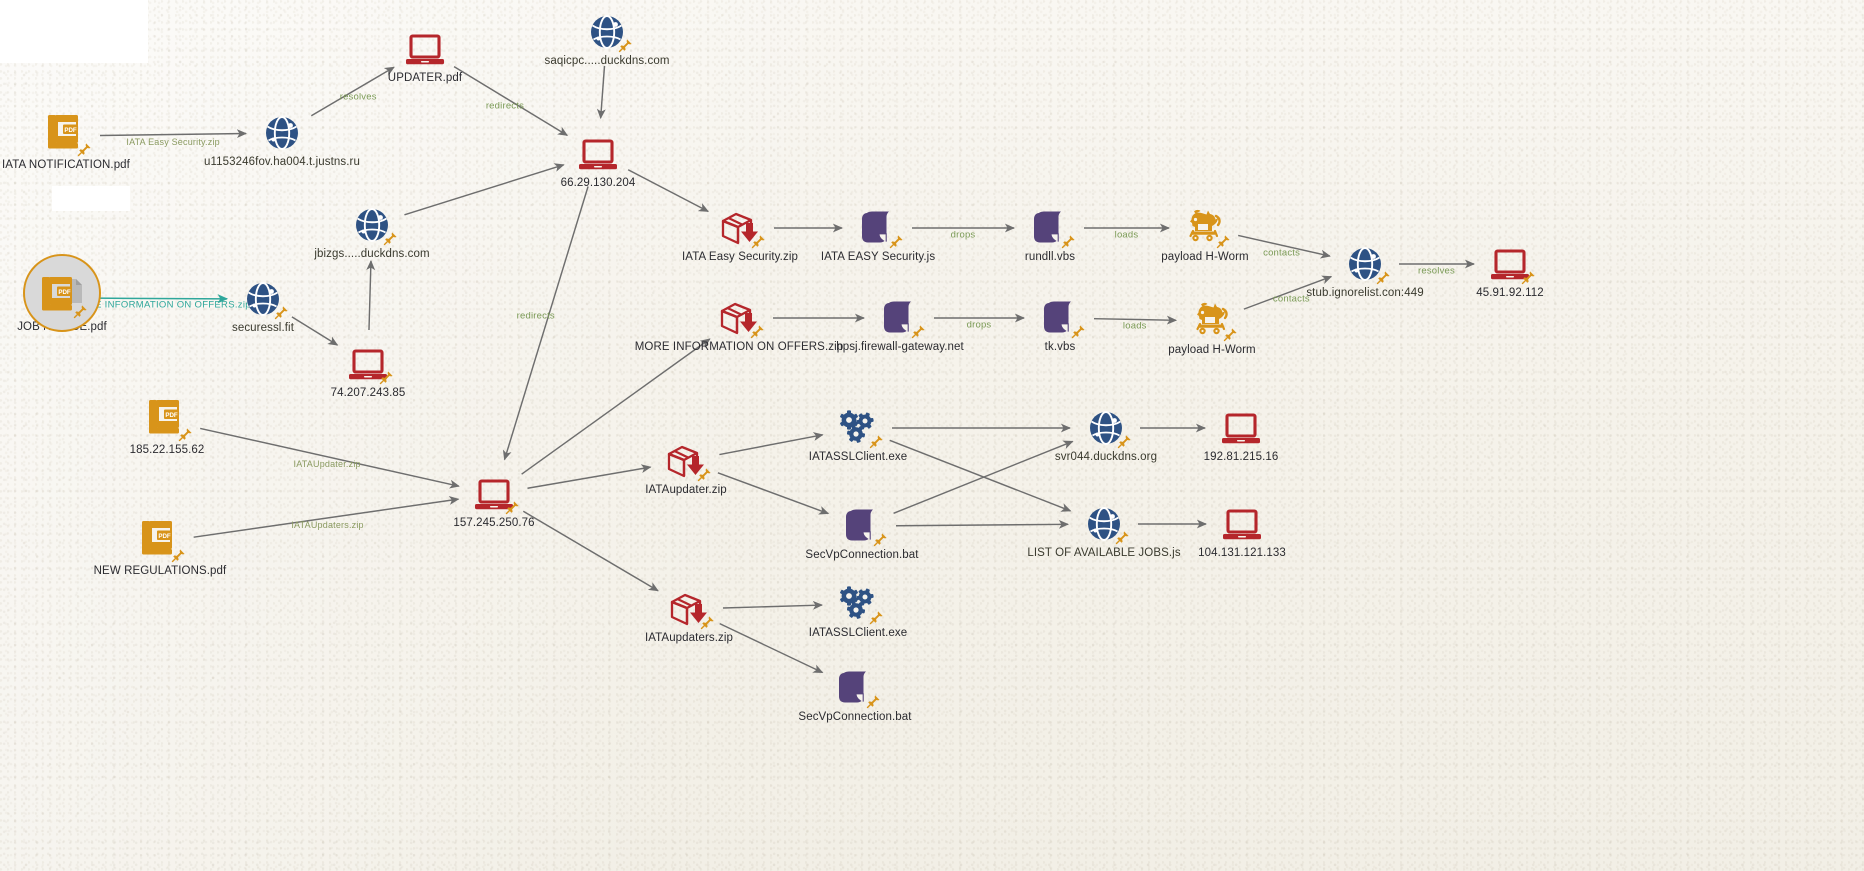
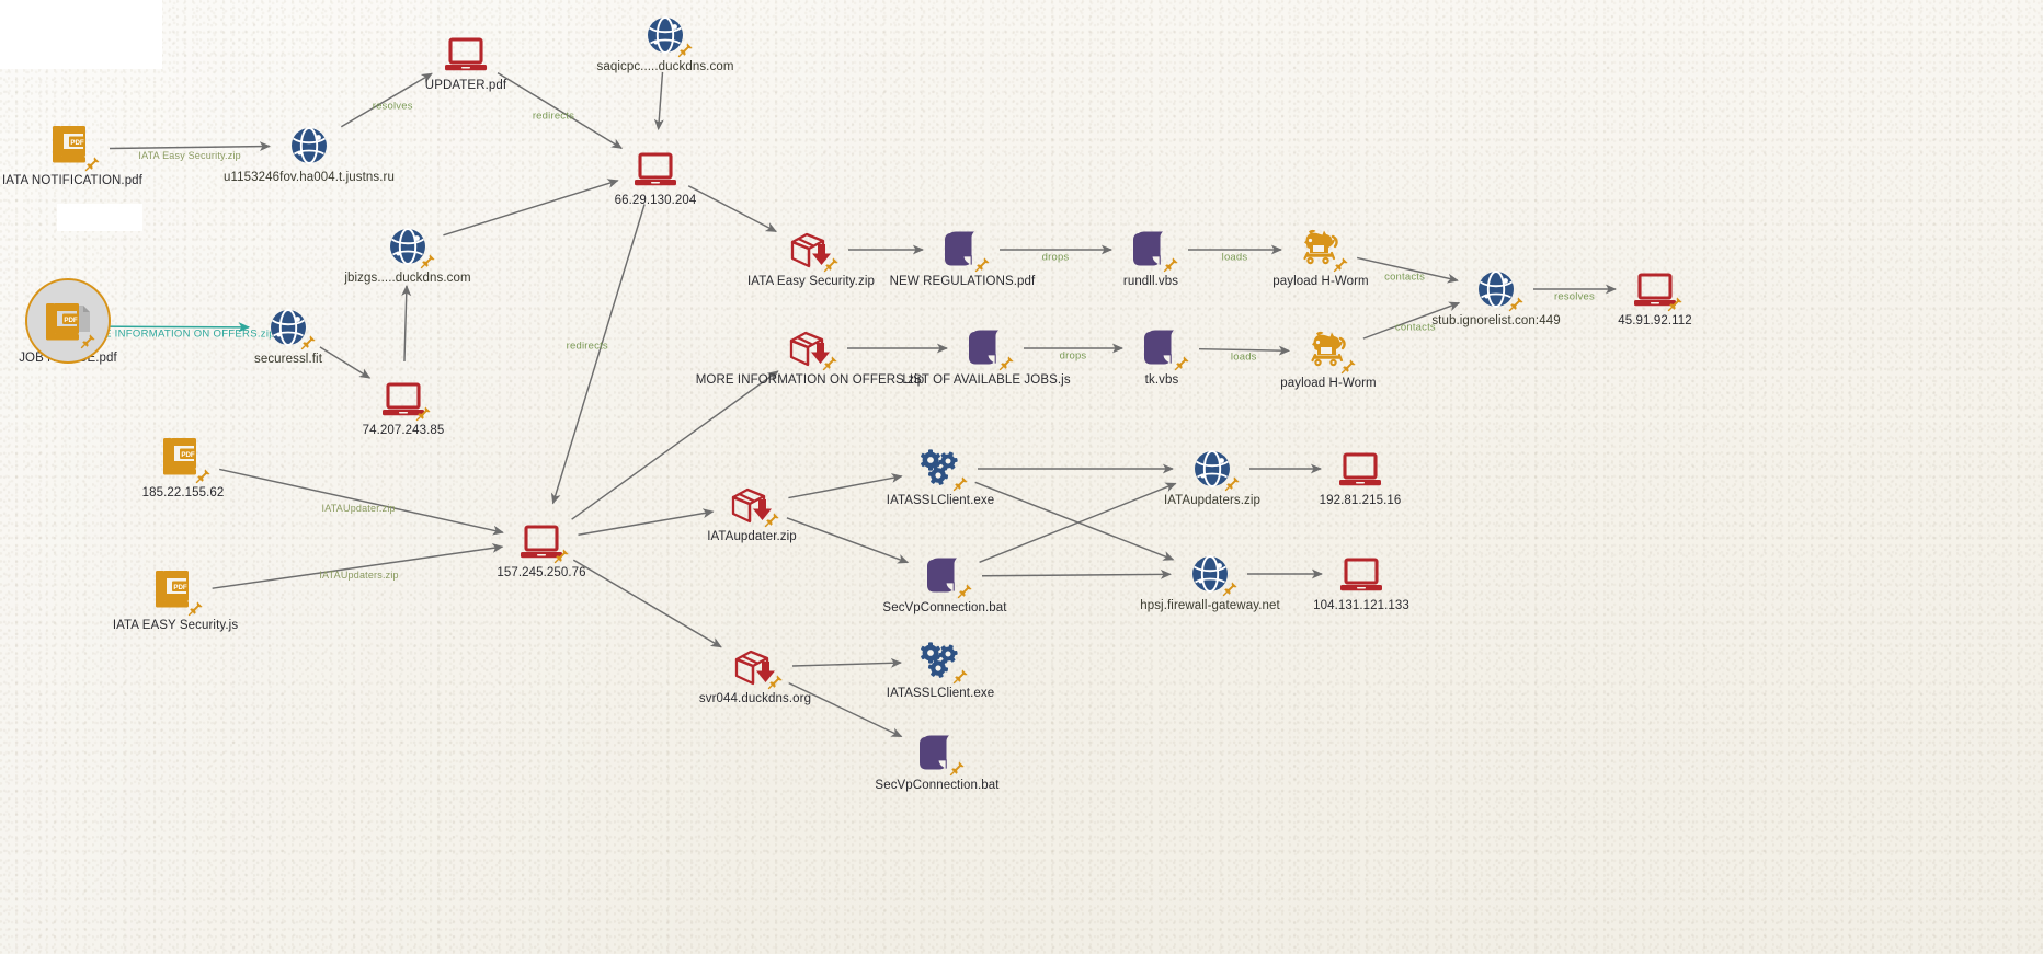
  IATA Easy Security.zip
  INFORMATION ON OFFERS.zip
  resolves
  redirects
  redirects
  drops
  loads
  contacts
  drops
  loads
  contacts
  resolves
  IATAUpdater.zip
  IATAUpdaters.zip
  IATA NOTIFICATION.pdf
  185.22.155.62
- NEW REGULATIONS.pdf
+ IATA EASY Security.js
  u1153246fov.ha004.t.justns.ru
  securessl.fit
  jbizgs.....duckdns.com
  saqicpc.....duckdns.com
  UPDATER.pdf
  66.29.130.204
  74.207.243.85
  157.245.250.76
  IATA Easy Security.zip
  MORE INFORMATION ON OFFERS.zip
  IATAupdater.zip
- IATAupdaters.zip
+ svr044.duckdns.org
- IATA EASY Security.js
+ NEW REGULATIONS.pdf
- hpsj.firewall-gateway.net
+ LIST OF AVAILABLE JOBS.js
  rundll.vbs
  tk.vbs
  payload H-Worm
  payload H-Worm
  stub.ignorelist.con:449
  45.91.92.112
  IATASSLClient.exe
  SecVpConnection.bat
  IATASSLClient.exe
  SecVpConnection.bat
- svr044.duckdns.org
+ IATAupdaters.zip
- LIST OF AVAILABLE JOBS.js
+ hpsj.firewall-gateway.net
  192.81.215.16
  104.131.121.133
